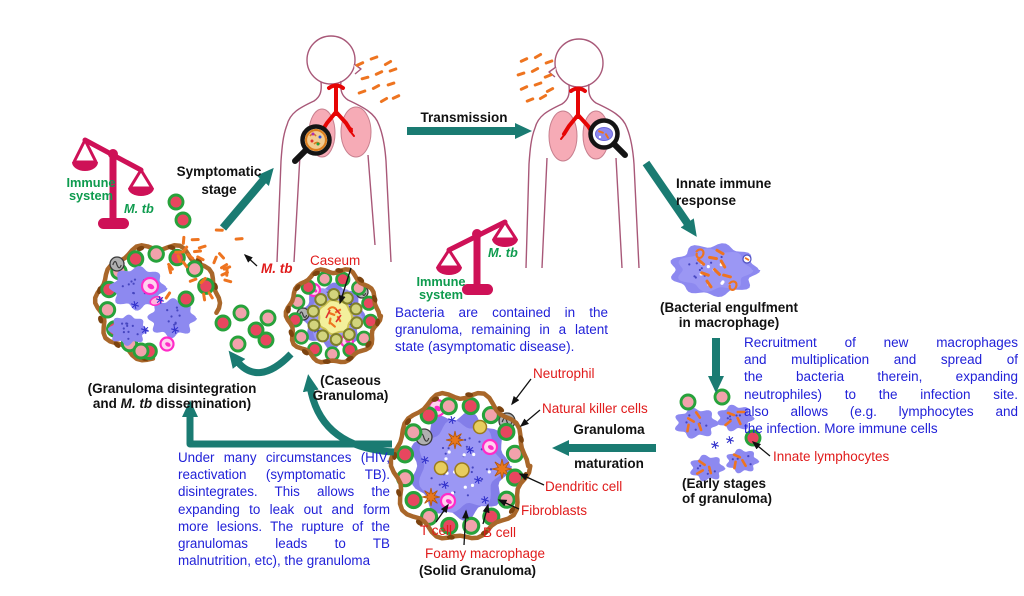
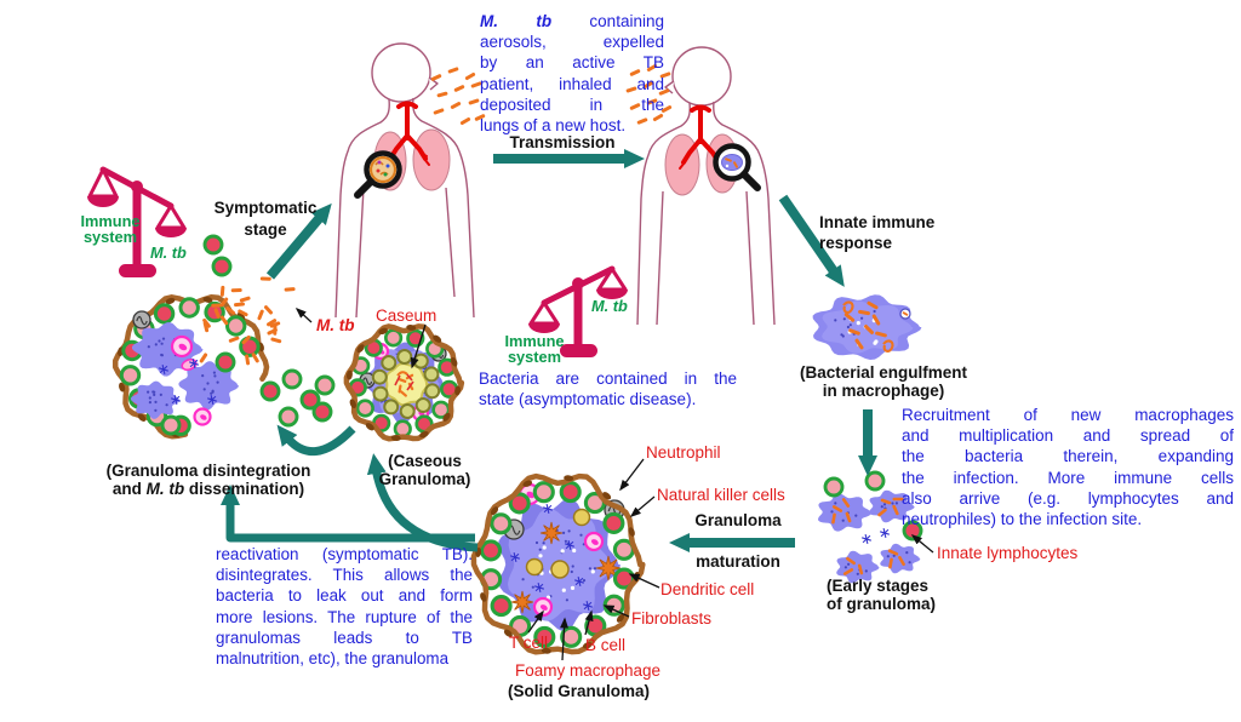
+ M. tb containing
+ aerosols, expelled
+ by an active TB
+ patient, inhaled and
+ deposited in the
+ lungs of a new host.
  Transmission
  Symptomatic
  stage
  Immune
  system
  M. tb
  Innate immune
  response
  (Bacterial engulfment
  in macrophage)
  Recruitment of new macrophages
  and multiplication and spread of
  the bacteria therein, expanding
- neutrophiles) to the infection site.
+ the infection. More immune cells
- also allows (e.g. lymphocytes and
+ also arrive (e.g. lymphocytes and
- the infection. More immune cells
+ neutrophiles) to the infection site.
  Innate lymphocytes
  (Early stages
  of granuloma)
  Granuloma
  maturation
  Neutrophil
  Natural killer cells
  Dendritic cell
  Fibroblasts
  T cell
  B cell
  Foamy macrophage
  (Solid Granuloma)
  Caseum
  (Caseous
  Granuloma)
  M. tb
  Immune
  system
  Bacteria are contained in the
- granuloma, remaining in a latent
  state (asymptomatic disease).
  M. tb
  (Granuloma disintegration
  and M. tb dissemination)
- Under many circumstances (HIV,
  reactivation (symptomatic TB).
  disintegrates. This allows the
- expanding to leak out and form
+ bacteria to leak out and form
  more lesions. The rupture of the
  granulomas leads to TB
  malnutrition, etc), the granuloma
